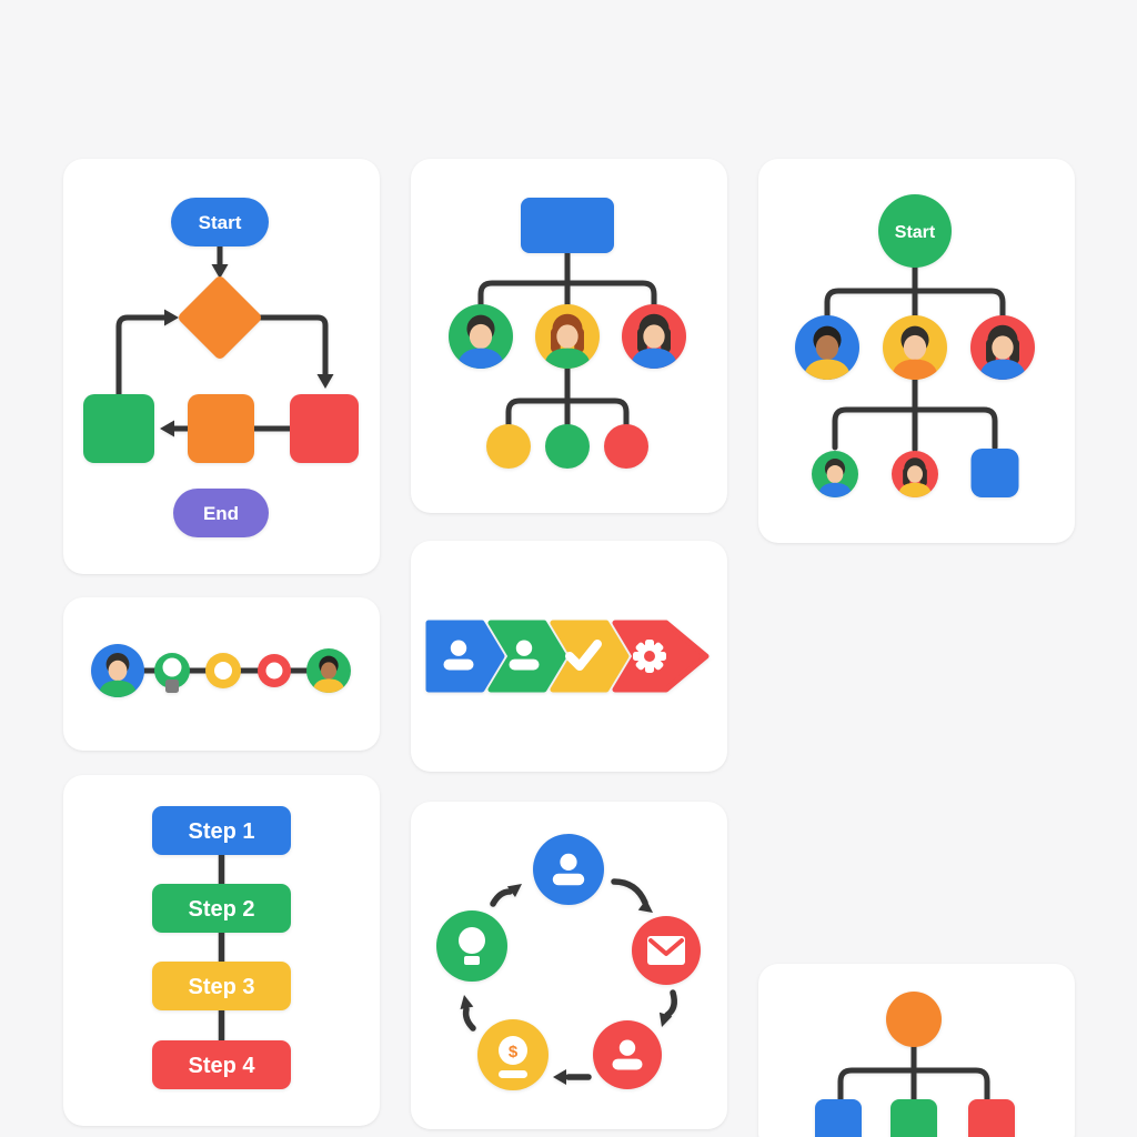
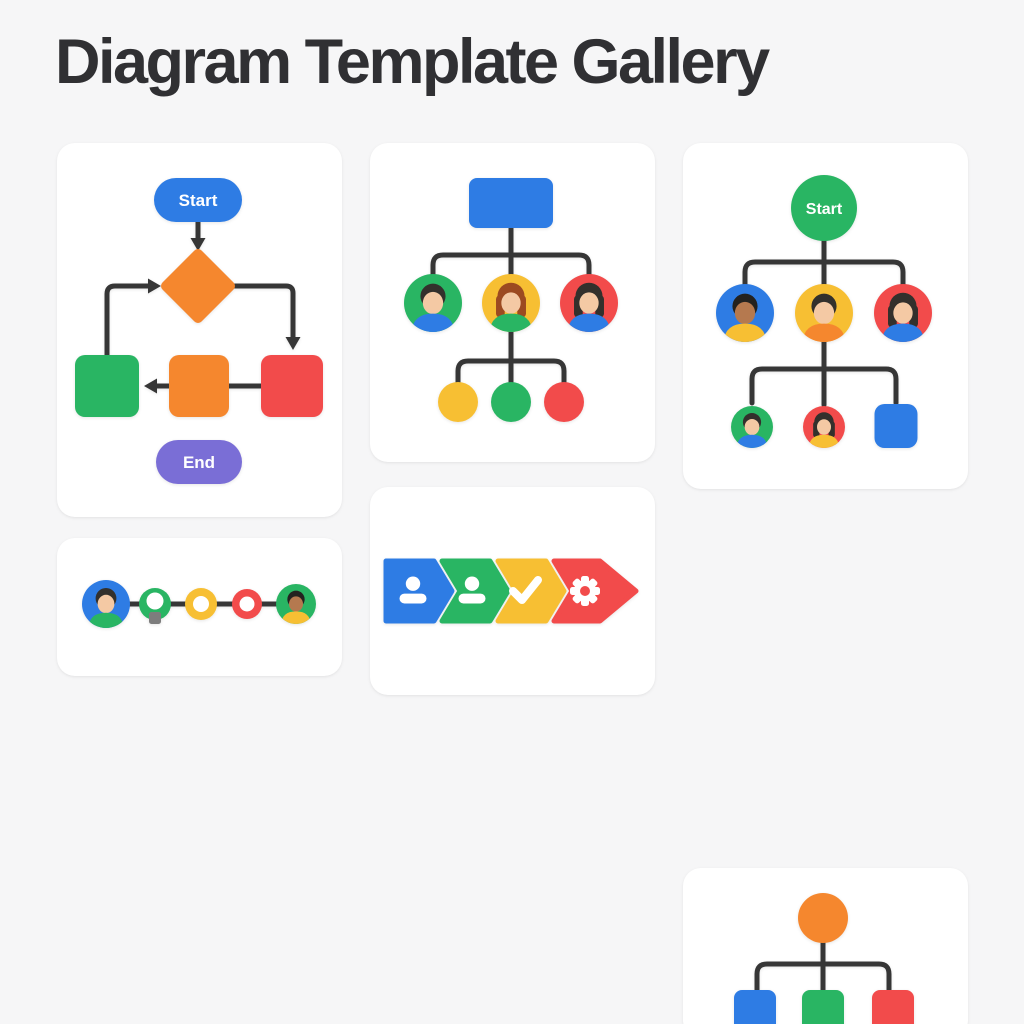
+ Diagram Template Gallery
  Start
  End
  Start
- Step 1
- Step 2
- Step 3
- Step 4
- $
